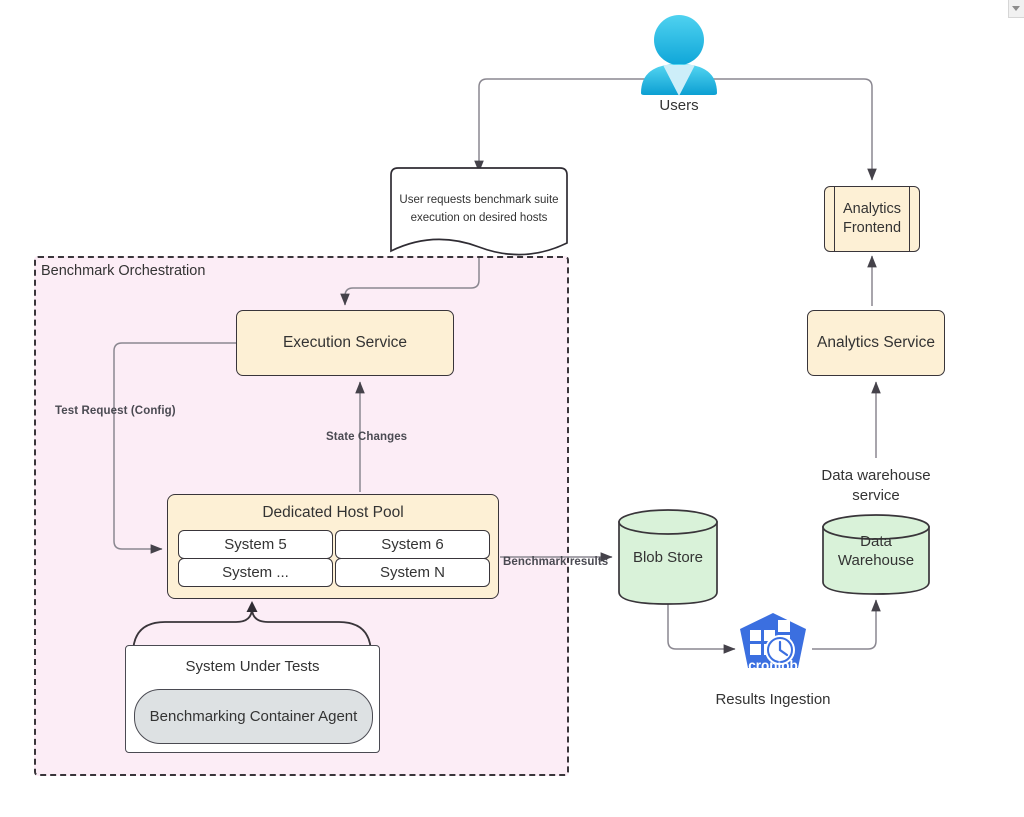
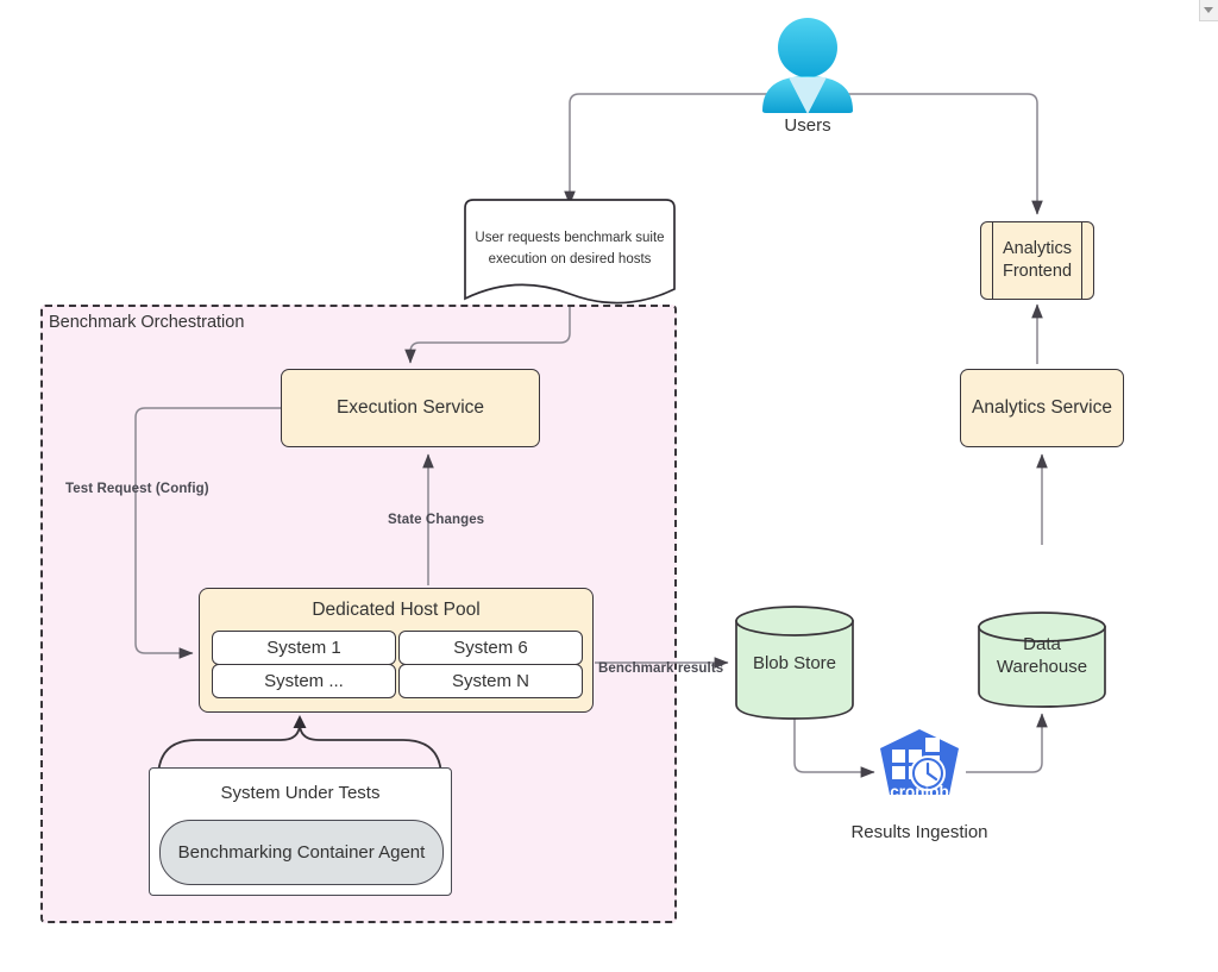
  Benchmark Orchestration
  Users
  User requests benchmark suite
  execution on desired hosts
  Execution Service
  Dedicated Host Pool
- System 5
+ System 1
  System 6
  System ...
  System N
  System Under Tests
  Benchmarking Container Agent
  Blob Store
  cronjob
  Results Ingestion
- Data warehouse
- service
  Data
  Warehouse
  Analytics Service
  Analytics
  Frontend
  Test Request (Config)
  State Changes
  Benchmark results
